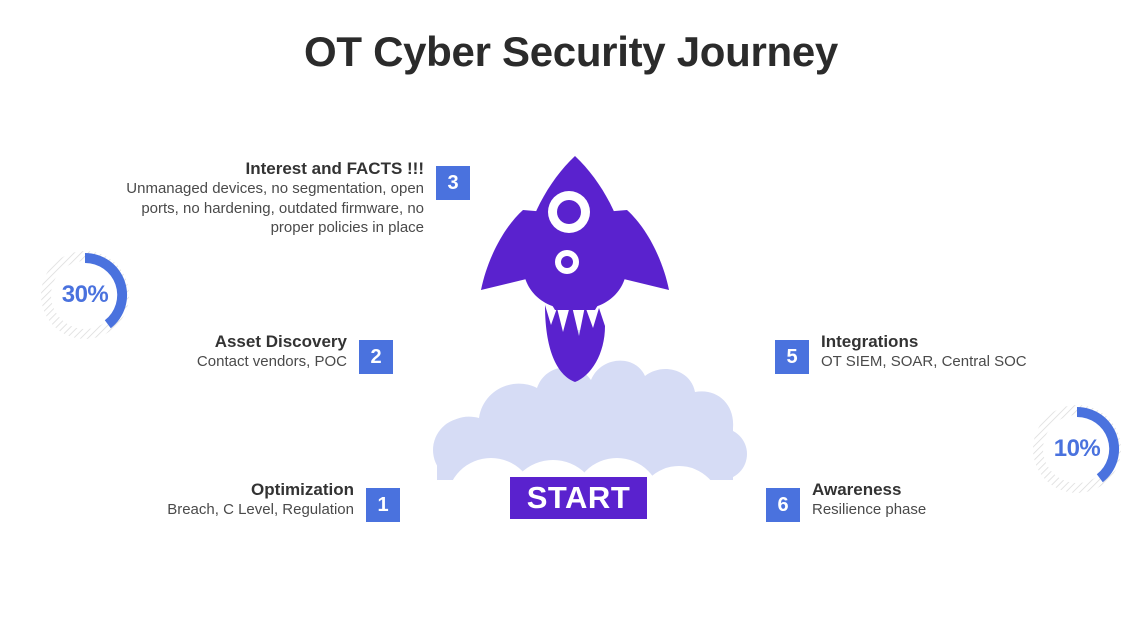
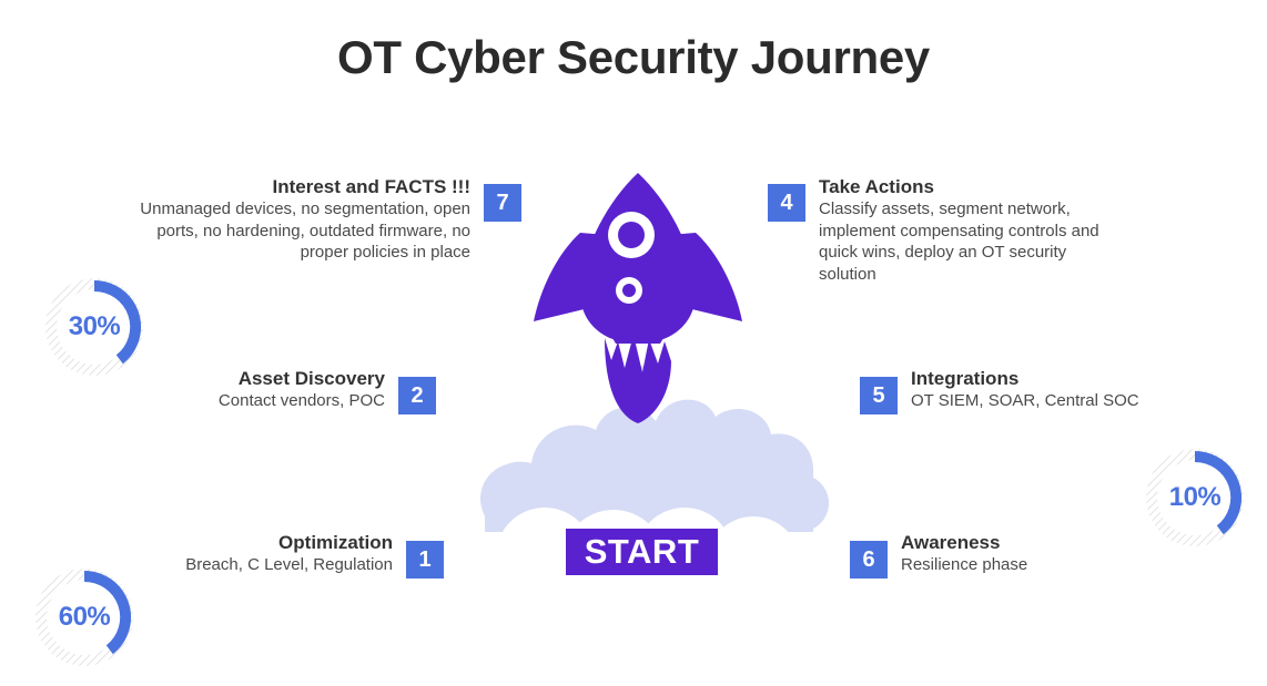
  OT Cyber Security Journey
  30%
+ 60%
  10%
  Interest and FACTS !!!
  Unmanaged devices, no segmentation, open ports, no hardening, outdated firmware, no proper policies in place
- 3
+ 7
  Asset Discovery
  Contact vendors, POC
  2
  Optimization
  Breach, C Level, Regulation
  1
+ 4
+ Take Actions
+ Classify assets, segment network, implement compensating controls and quick wins, deploy an OT security solution
  5
  Integrations
  OT SIEM, SOAR, Central SOC
  6
  Awareness
  Resilience phase
  START
